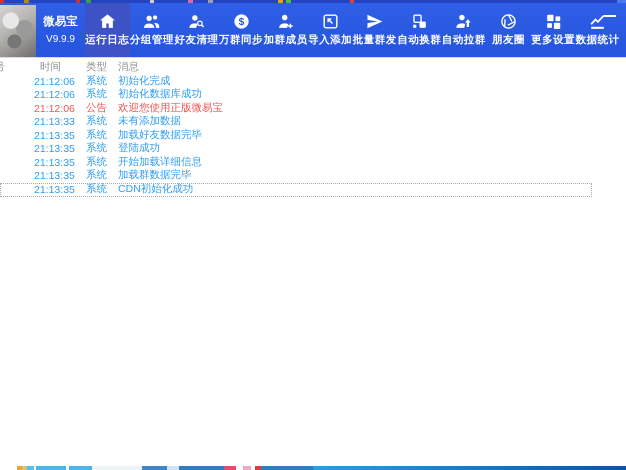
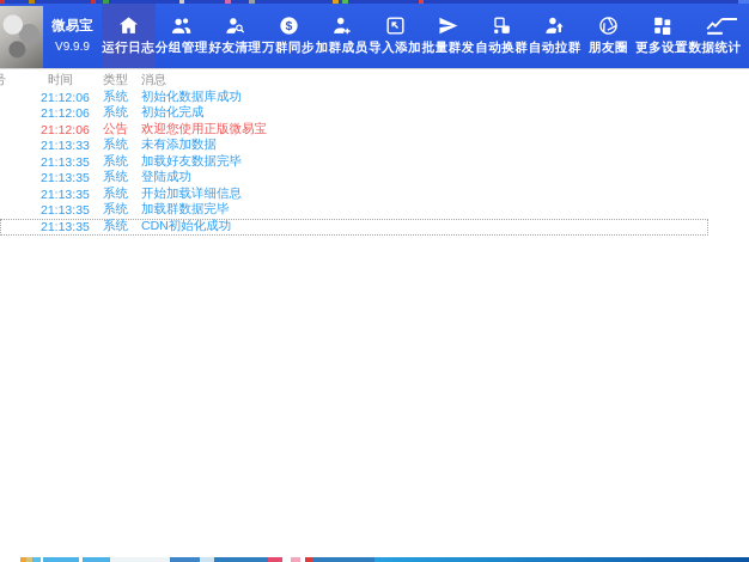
  微易宝
  V9.9.9
  运行日志
  分组管理
  好友清理
  $
  万群同步
  加群成员
  导入添加
  批量群发
  自动换群
  自动拉群
  朋友圈
  更多设置
  数据统计
  时间
  类型
  消息
  21:12:06
  系统
- 初始化完成
+ 初始化数据库成功
  21:12:06
  系统
- 初始化数据库成功
+ 初始化完成
  21:12:06
  公告
  欢迎您使用正版微易宝
  21:13:33
  系统
  未有添加数据
  21:13:35
  系统
  加载好友数据完毕
  21:13:35
  系统
  登陆成功
  21:13:35
  系统
  开始加载详细信息
  21:13:35
  系统
  加载群数据完毕
  21:13:35
  系统
  CDN初始化成功
